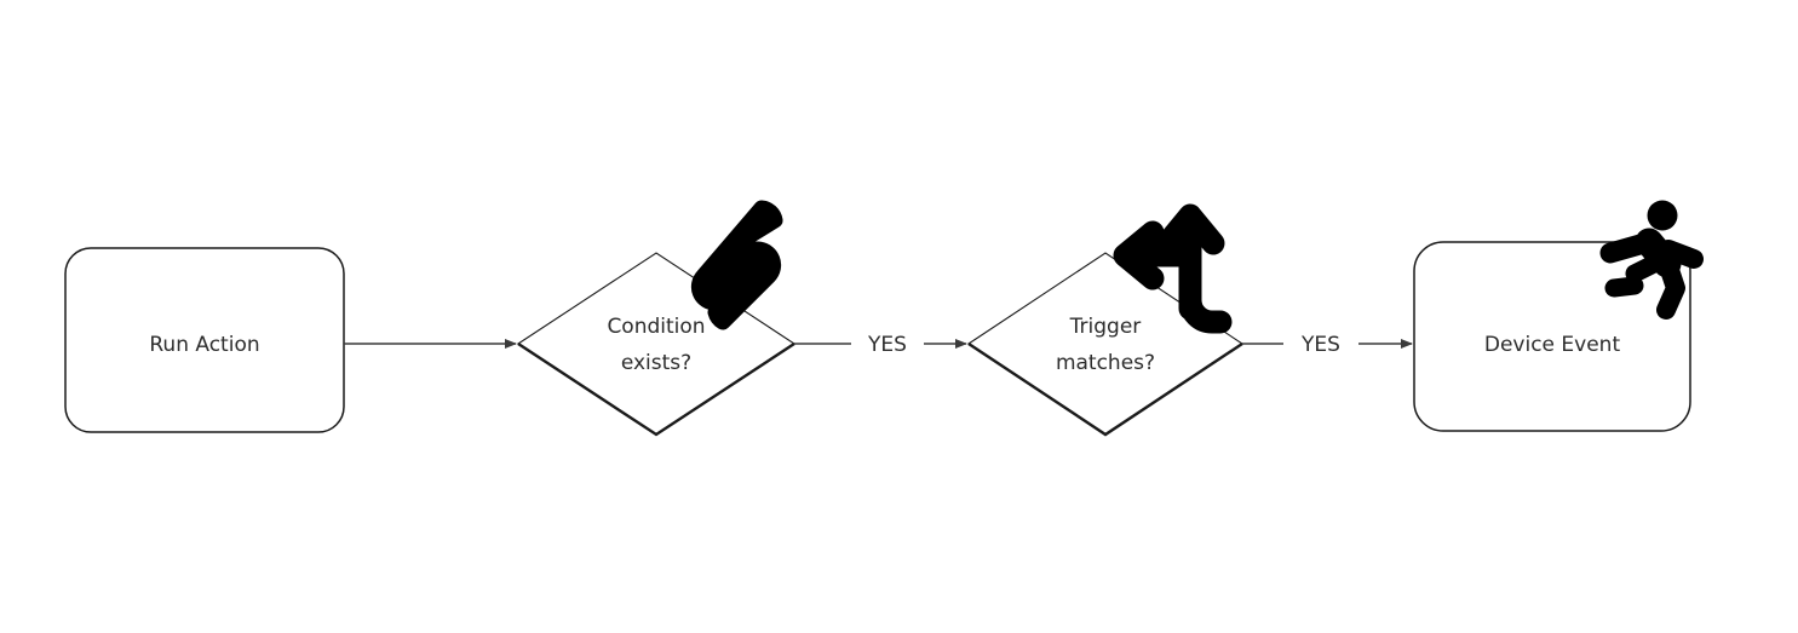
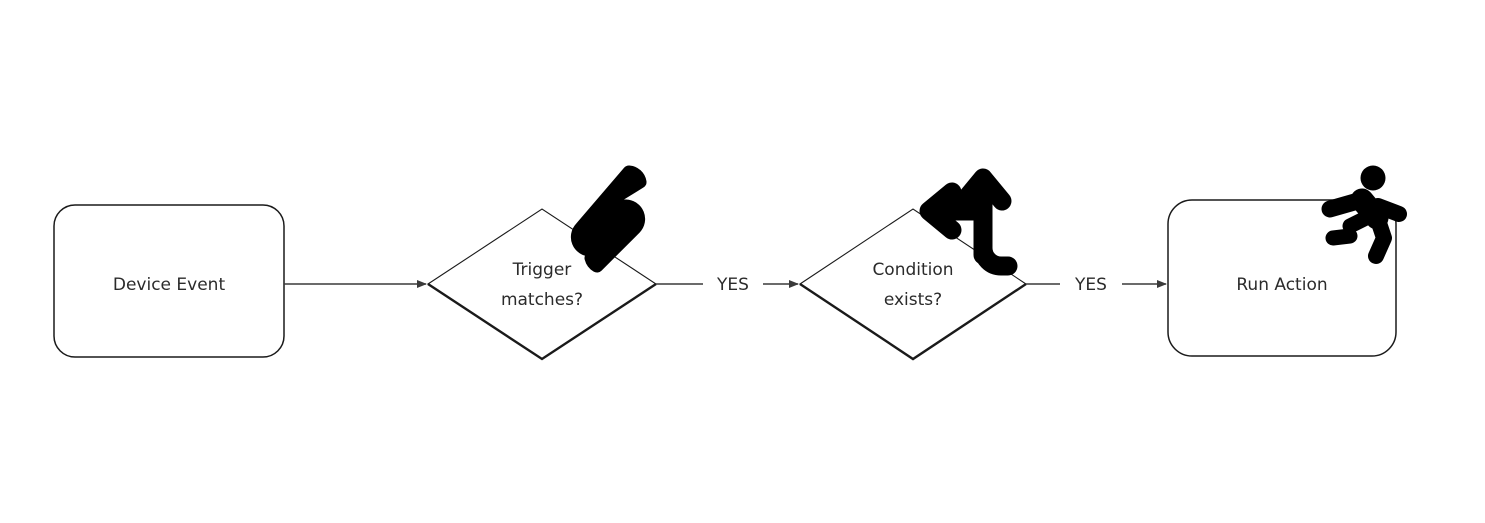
- Run Action
+ Device Event
- Condition
+ Trigger
- exists?
+ matches?
  YES
- Trigger
+ Condition
- matches?
+ exists?
  YES
- Device Event
+ Run Action
